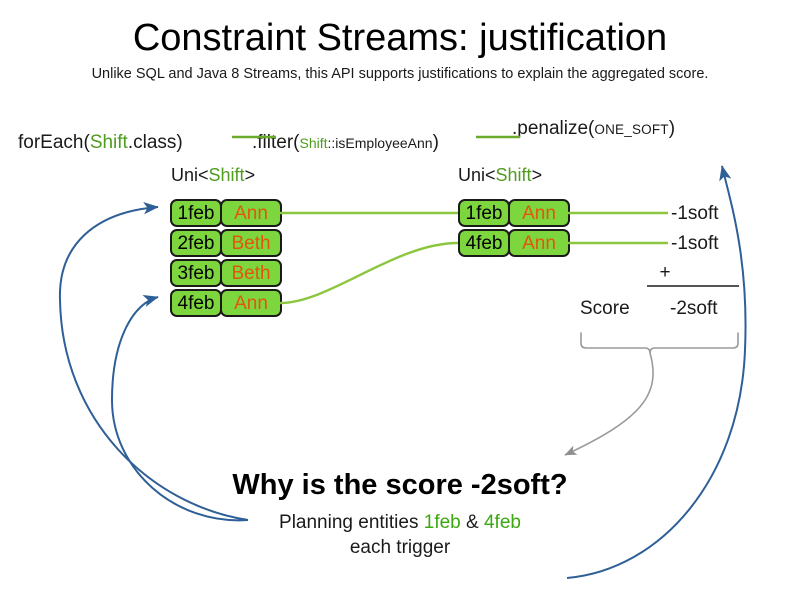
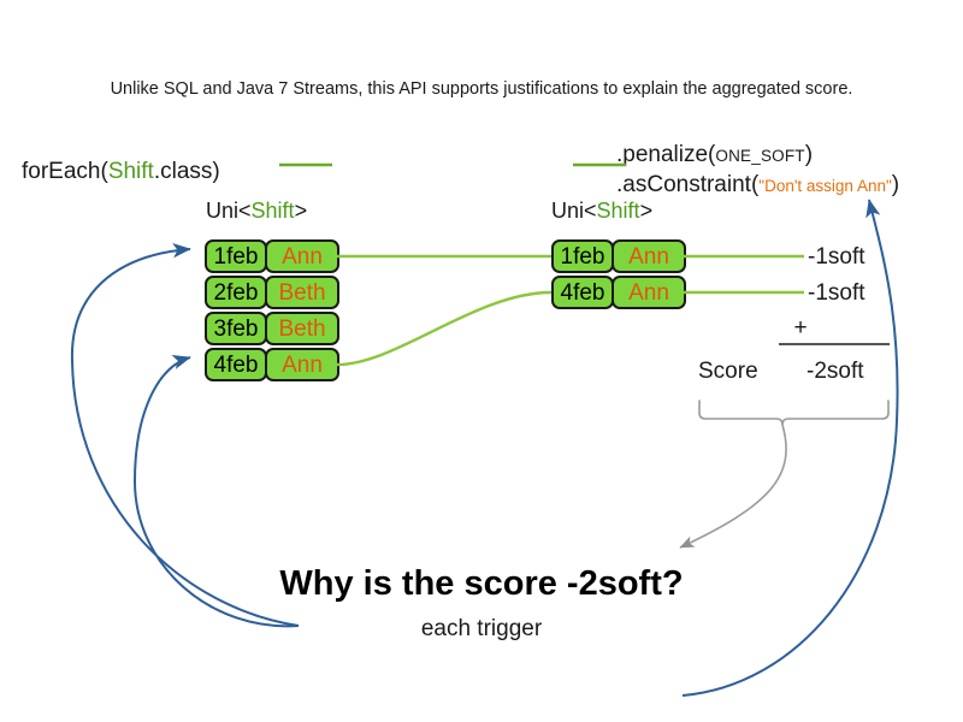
- Constraint Streams: justification
- Unlike SQL and Java 8 Streams, this API supports justifications to explain the aggregated score.
+ Unlike SQL and Java 7 Streams, this API supports justifications to explain the aggregated score.
  forEach(Shift.class)
- .filter(Shift::isEmployeeAnn)
  .penalize(ONE_SOFT)
+ .asConstraint("Don't assign Ann")
  Uni<Shift>
  1feb
  Ann
  2feb
  Beth
  3feb
  Beth
  4feb
  Ann
  Uni<Shift>
  1feb
  Ann
  4feb
  Ann
  -1soft
  -1soft
  +
  Score
  -2soft
  Why is the score -2soft?
- Planning entities 1feb & 4feb
  each trigger
